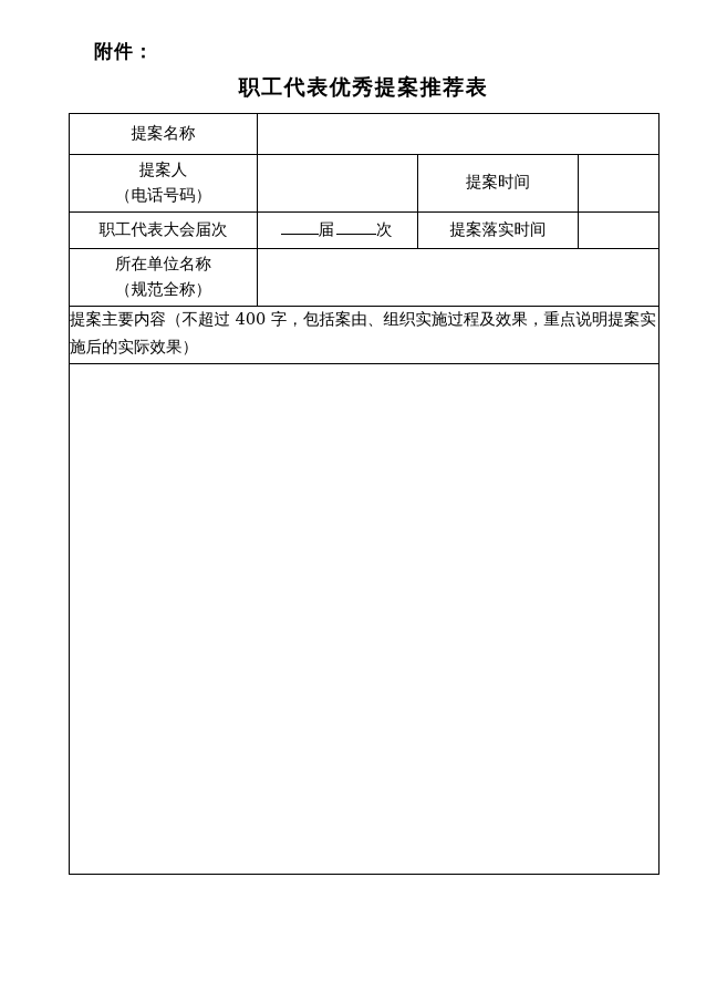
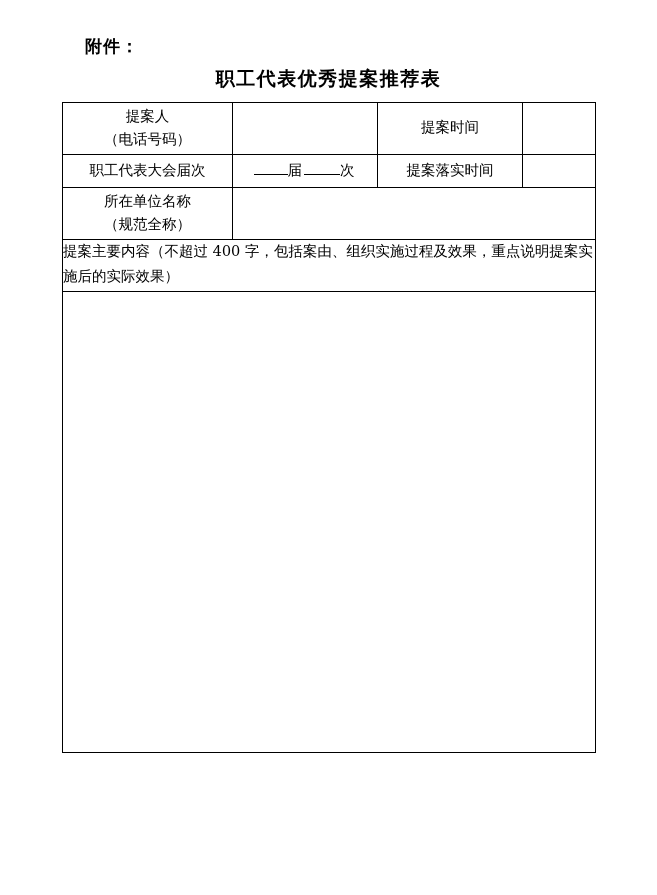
  附件：
  职工代表优秀提案推荐表
- 提案名称
  提案人 （电话号码）		提案时间
  职工代表大会届次	届 次	提案落实时间
  所在单位名称 （规范全称）
  提案主要内容（不超过 400 字，包括案由、组织实施过程及效果，重点说明提案实施后的实际效果）
